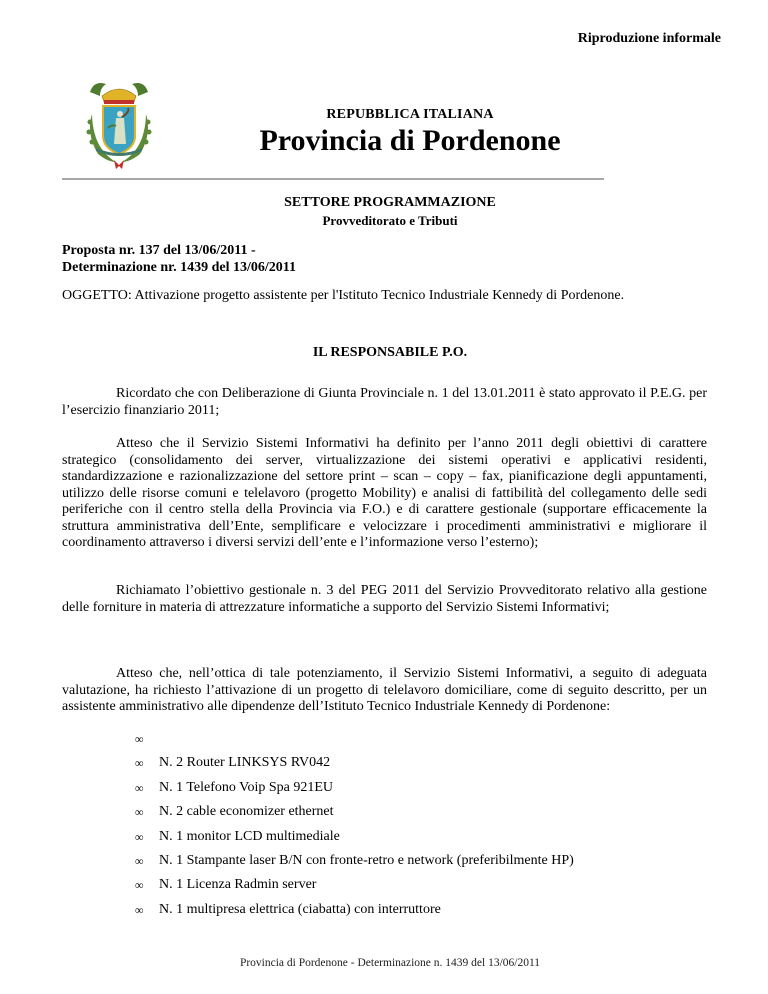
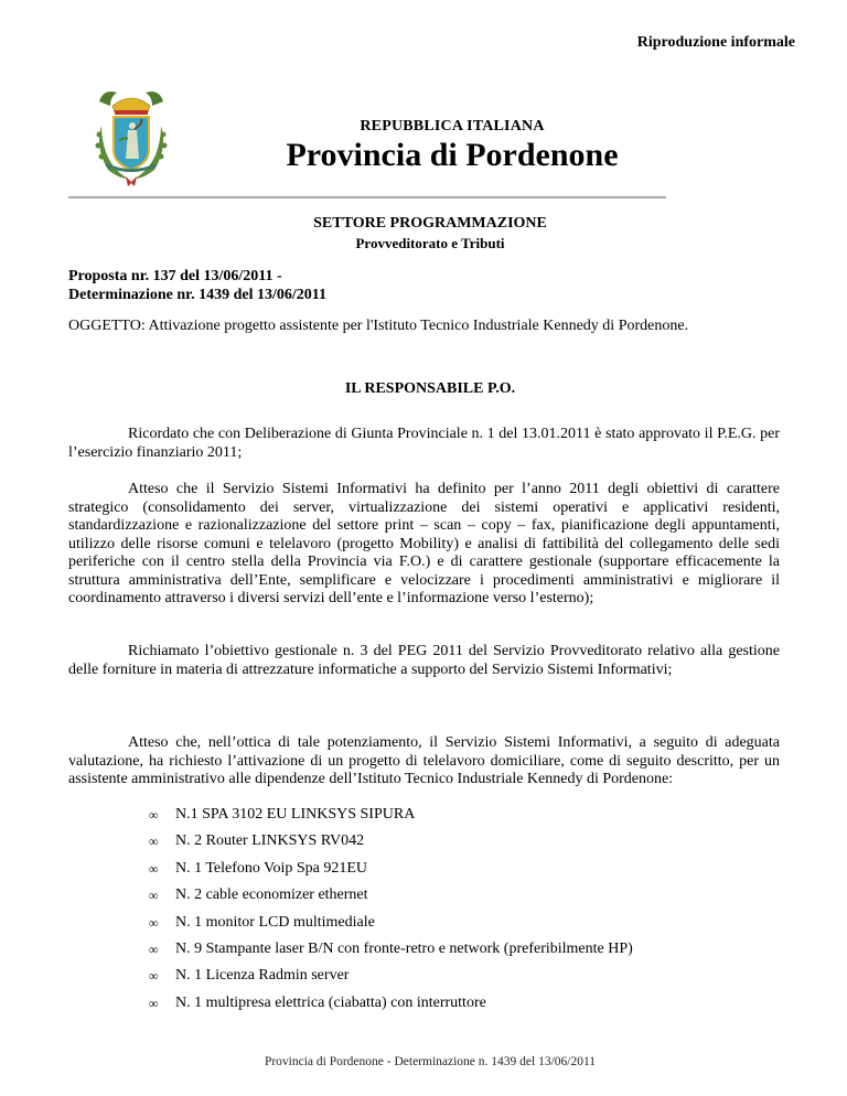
  Riproduzione informale
  REPUBBLICA ITALIANA
  Provincia di Pordenone
  SETTORE PROGRAMMAZIONE
  Provveditorato e Tributi
  Proposta nr. 137 del 13/06/2011 -
  Determinazione nr. 1439 del 13/06/2011
  OGGETTO: Attivazione progetto assistente per l'Istituto Tecnico Industriale Kennedy di Pordenone.
  IL RESPONSABILE P.O.
  Ricordato che con Deliberazione di Giunta Provinciale n. 1 del 13.01.2011 è stato approvato il P.E.G. per l’esercizio finanziario 2011;
  Atteso che il Servizio Sistemi Informativi ha definito per l’anno 2011 degli obiettivi di carattere strategico (consolidamento dei server, virtualizzazione dei sistemi operativi e applicativi residenti, standardizzazione e razionalizzazione del settore print – scan – copy – fax, pianificazione degli appuntamenti, utilizzo delle risorse comuni e telelavoro (progetto Mobility) e analisi di fattibilità del collegamento delle sedi periferiche con il centro stella della Provincia via F.O.) e di carattere gestionale (supportare efficacemente la struttura amministrativa dell’Ente, semplificare e velocizzare i procedimenti amministrativi e migliorare il coordinamento attraverso i diversi servizi dell’ente e l’informazione verso l’esterno);
  Richiamato l’obiettivo gestionale n. 3 del PEG 2011 del Servizio Provveditorato relativo alla gestione delle forniture in materia di attrezzature informatiche a supporto del Servizio Sistemi Informativi;
  Atteso che, nell’ottica di tale potenziamento, il Servizio Sistemi Informativi, a seguito di adeguata valutazione, ha richiesto l’attivazione di un progetto di telelavoro domiciliare, come di seguito descritto, per un assistente amministrativo alle dipendenze dell’Istituto Tecnico Industriale Kennedy di Pordenone:
  ∞
+ N.1 SPA 3102 EU LINKSYS SIPURA
  ∞
  N. 2 Router LINKSYS RV042
  ∞
  N. 1 Telefono Voip Spa 921EU
  ∞
  N. 2 cable economizer ethernet
  ∞
  N. 1 monitor LCD multimediale
  ∞
- N. 1 Stampante laser B/N con fronte-retro e network (preferibilmente HP)
+ N. 9 Stampante laser B/N con fronte-retro e network (preferibilmente HP)
  ∞
  N. 1 Licenza Radmin server
  ∞
  N. 1 multipresa elettrica (ciabatta) con interruttore
  Provincia di Pordenone - Determinazione n. 1439 del 13/06/2011
